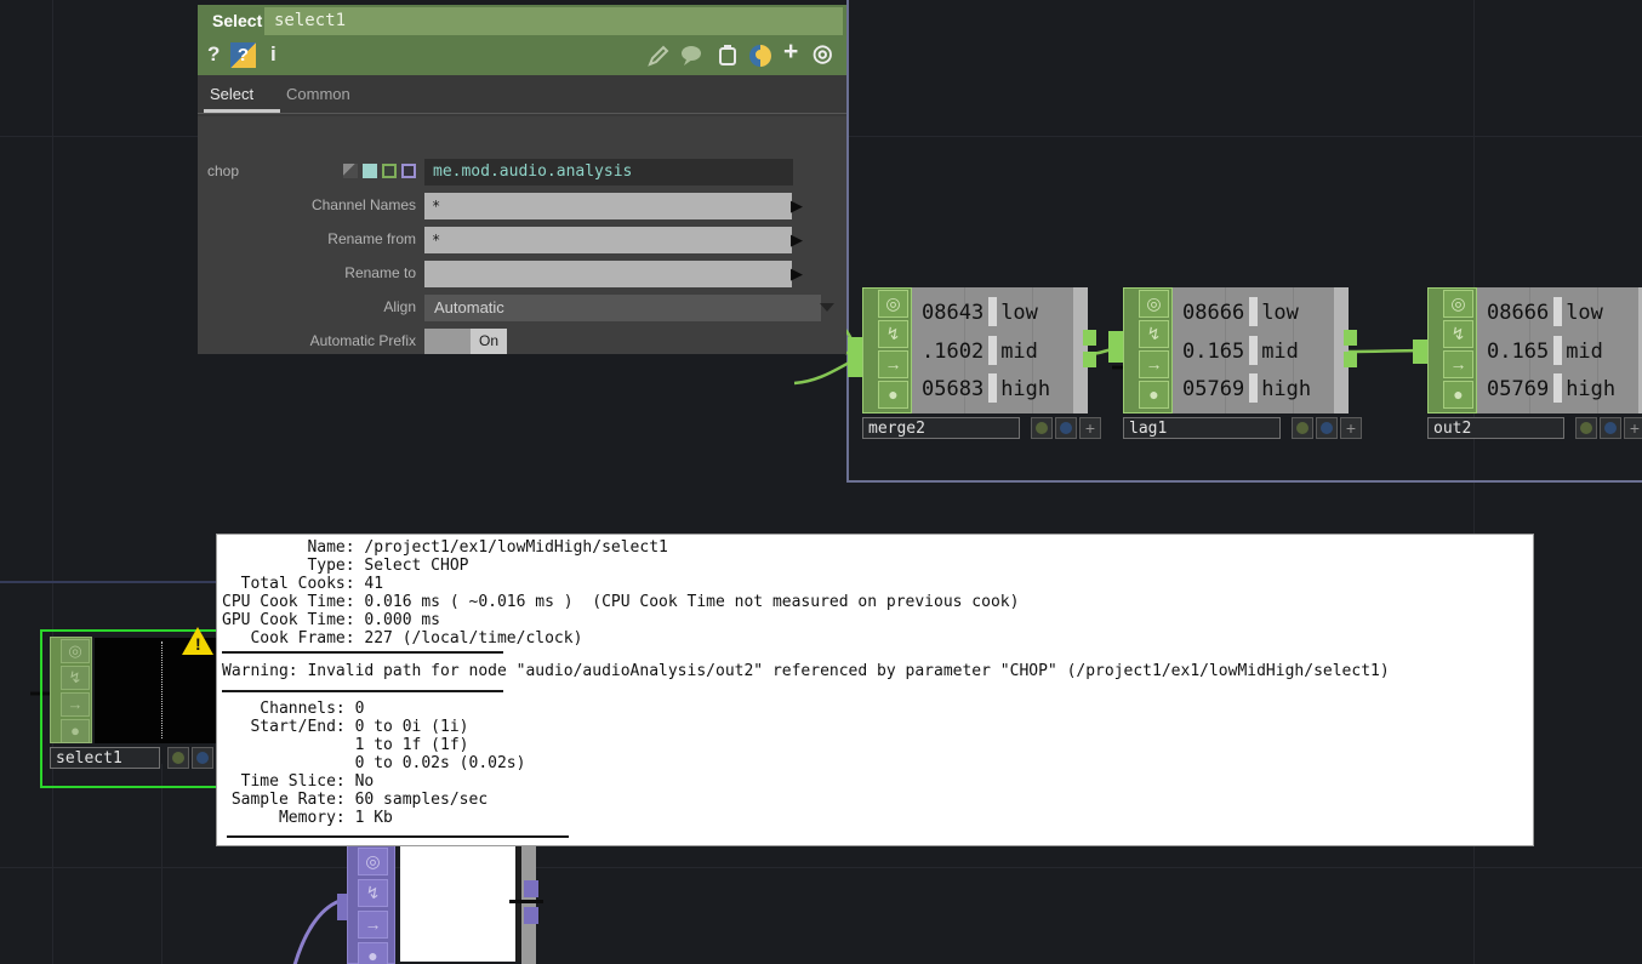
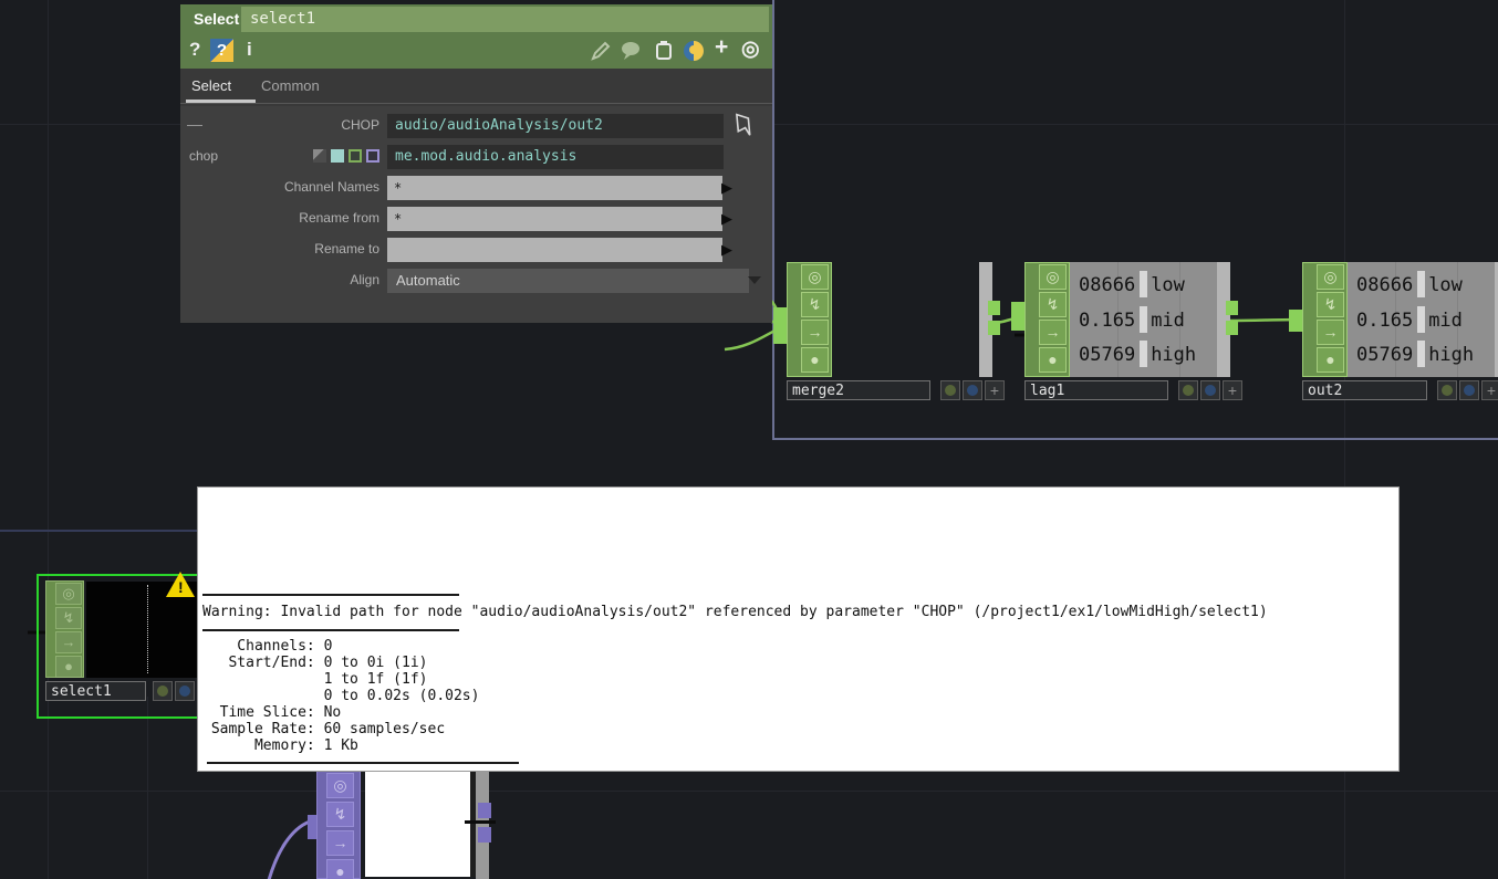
  ◎
  ↯
  →
  ●
- 08643 low
- .1602 mid
- 05683 high
  merge2
  +
  ◎
  ↯
  →
  ●
  08666 low
  0.165 mid
  05769 high
  lag1
  +
  ◎
  ↯
  →
  ●
  08666 low
  0.165 mid
  05769 high
  out2
  +
  ◎
  ↯
  →
  ●
  select1
  !
  ◎
  ↯
  →
  ●
  Select
  select1
  ?
  ?
  i
  +
  ◎
  Select
  Common
+ —
+ CHOP
+ audio/audioAnalysis/out2
  chop
  me.mod.audio.analysis
  Channel Names
  *
  ▶
  Rename from
  *
  ▶
  Rename to
  ▶
  Align
  Automatic
- Automatic Prefix
- On
- Name: /project1/ex1/lowMidHigh/select1
- Type: Select CHOP
- Total Cooks: 41
- CPU Cook Time: 0.016 ms ( ~0.016 ms ) (CPU Cook Time not measured on previous cook)
- GPU Cook Time: 0.000 ms
- Cook Frame: 227 (/local/time/clock)
  Warning: Invalid path for node "audio/audioAnalysis/out2" referenced by parameter "CHOP" (/project1/ex1/lowMidHigh/select1)
  Channels: 0
  Start/End: 0 to 0i (1i)
  1 to 1f (1f)
  0 to 0.02s (0.02s)
  Time Slice: No
  Sample Rate: 60 samples/sec
  Memory: 1 Kb
